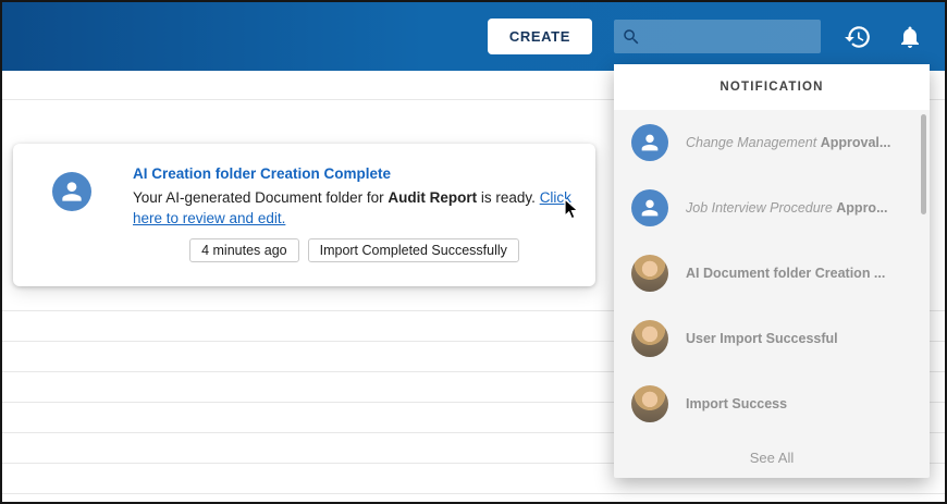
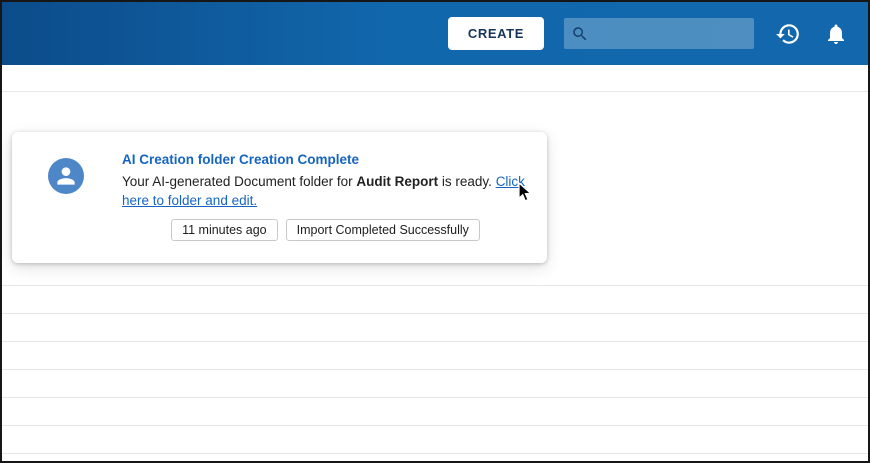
  CREATE
  AI Creation folder Creation Complete
- Your AI-generated Document folder for Audit Report is ready. Click here to review and edit.
+ Your AI-generated Document folder for Audit Report is ready. Click here to folder and edit.
- 4 minutes ago
+ 11 minutes ago
  Import Completed Successfully
- NOTIFICATION
- Change Management Approval...
- Job Interview Procedure Appro...
- AI Document folder Creation ...
- User Import Successful
- Import Success
- See All
